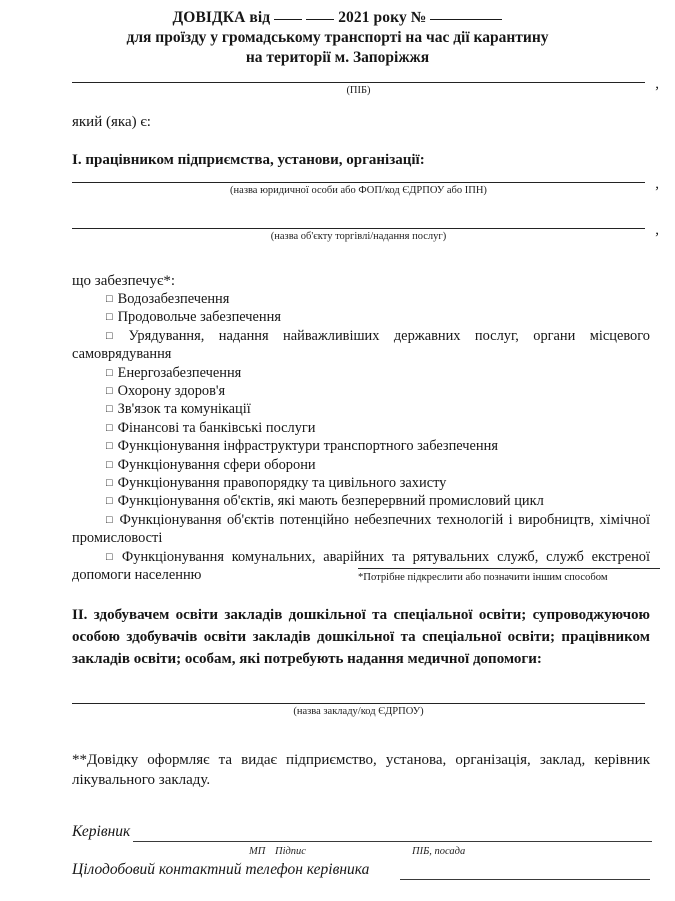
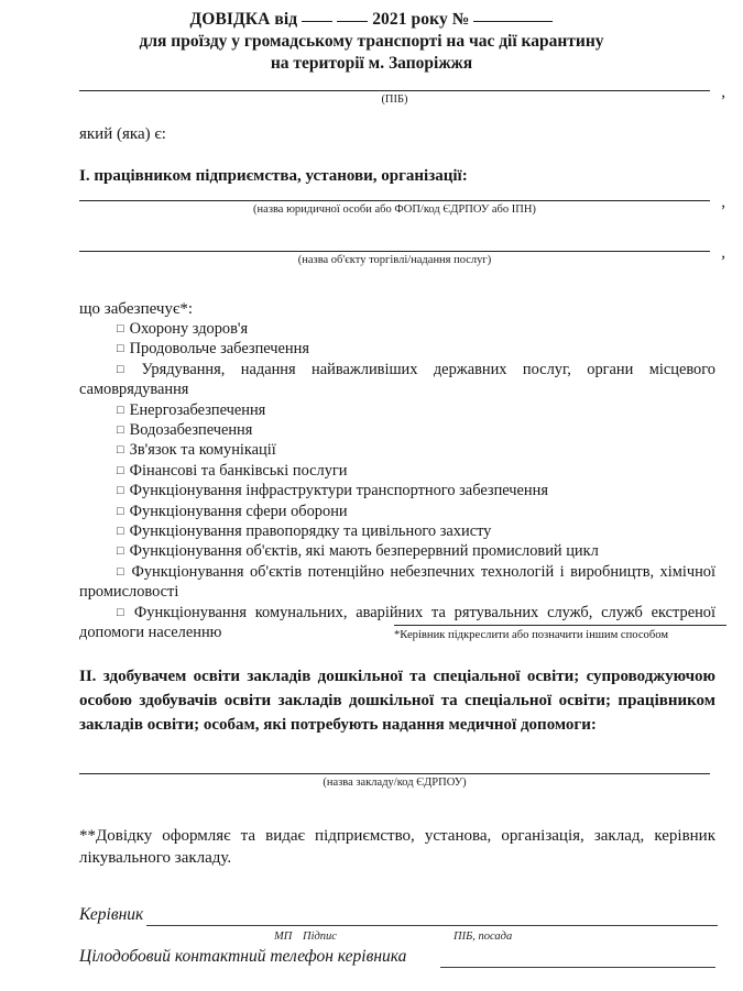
  ДОВІДКА від 2021 року №
  для проїзду у громадському транспорті на час дії карантину
  на території м. Запоріжжя
  ,
  (ПІБ)
  який (яка) є:
  I. працівником підприємства, установи, організації:
  ,
  (назва юридичної особи або ФОП/код ЄДРПОУ або ІПН)
  ,
  (назва об'єкту торгівлі/надання послуг)
  що забезпечує*:
- □ Водозабезпечення
+ □ Охорону здоров'я
  □ Продовольче забезпечення
  □ Урядування, надання найважливіших державних послуг, органи місцевого самоврядування
  □ Енергозабезпечення
- □ Охорону здоров'я
+ □ Водозабезпечення
  □ Зв'язок та комунікації
  □ Фінансові та банківські послуги
  □ Функціонування інфраструктури транспортного забезпечення
  □ Функціонування сфери оборони
  □ Функціонування правопорядку та цивільного захисту
  □ Функціонування об'єктів, які мають безперервний промисловий цикл
  □ Функціонування об'єктів потенційно небезпечних технологій і виробництв, хімічної промисловості
  □ Функціонування комунальних, аварійних та рятувальних служб, служб екстреної допомоги населенню
- *Потрібне підкреслити або позначити іншим способом
+ *Керівник підкреслити або позначити іншим способом
  II. здобувачем освіти закладів дошкільної та спеціальної освіти; супроводжуючою особою здобувачів освіти закладів дошкільної та спеціальної освіти; працівником закладів освіти; особам, які потребують надання медичної допомоги:
  (назва закладу/код ЄДРПОУ)
  **Довідку оформляє та видає підприємство, установа, організація, заклад, керівник лікувального закладу.
  Керівник
  МП
  Підпис
  ПІБ, посада
  Цілодобовий контактний телефон керівника
